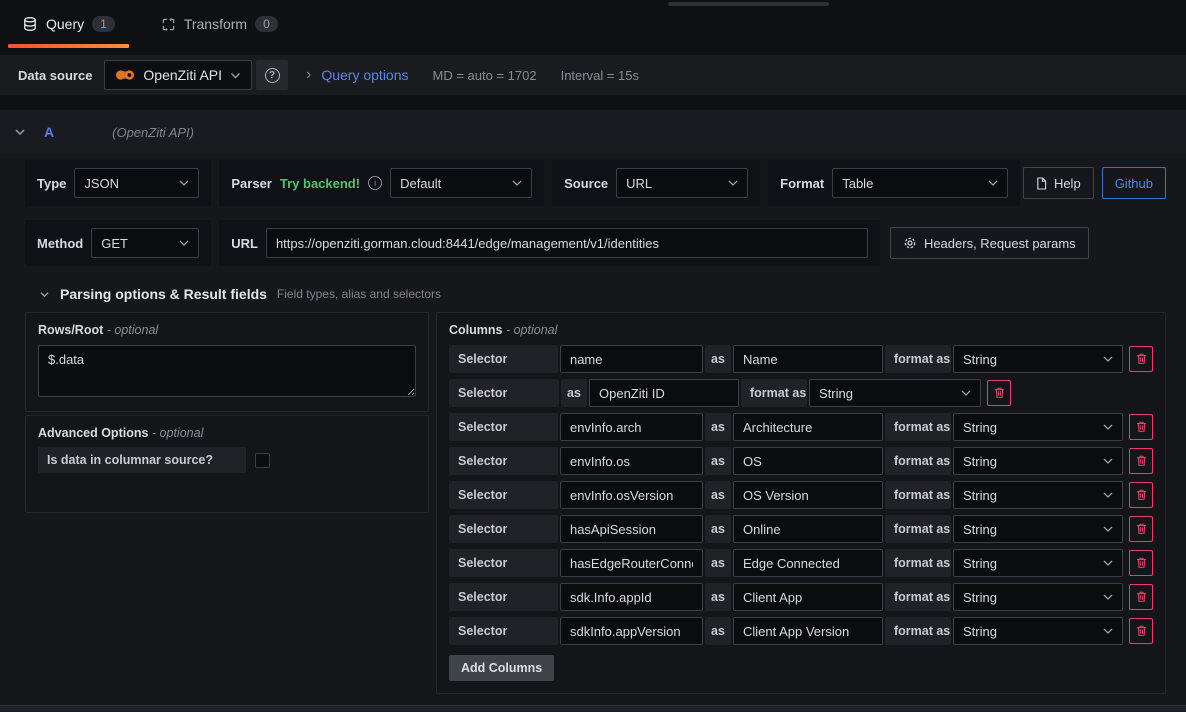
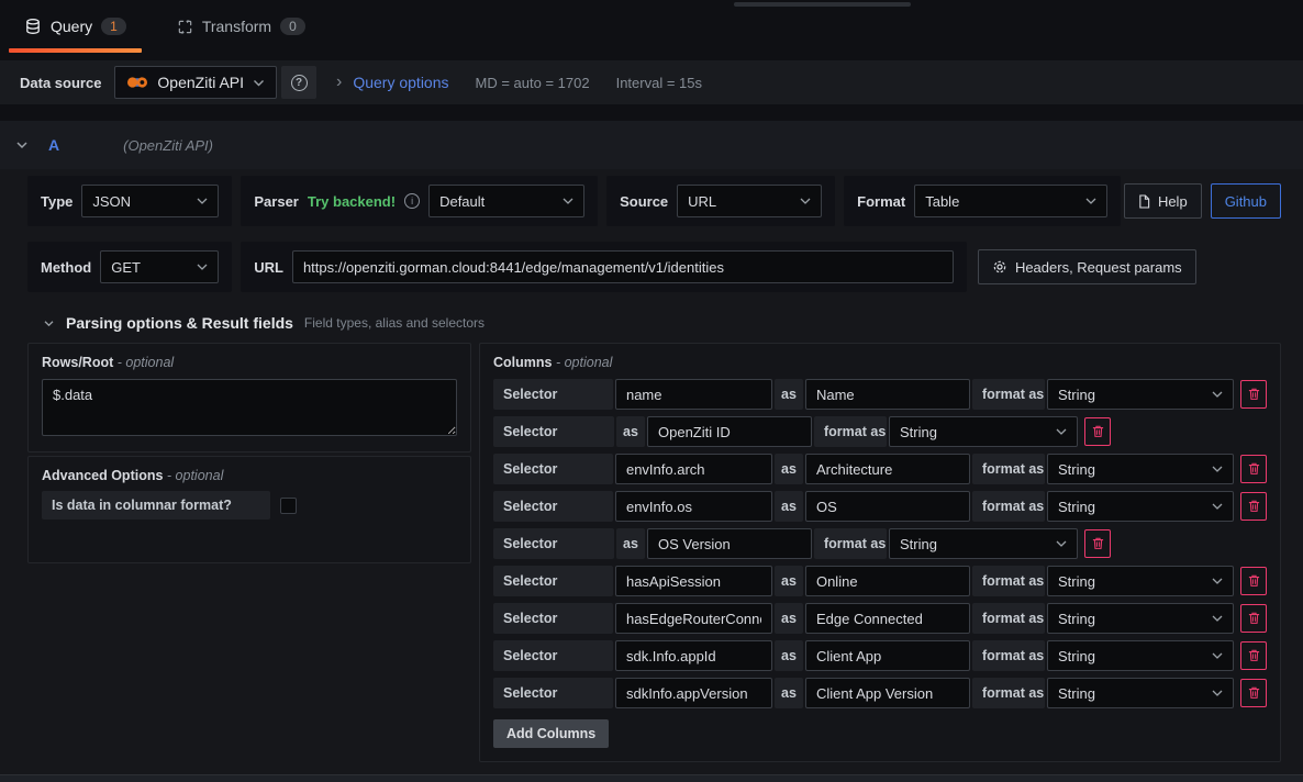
  Query
  1
  Transform
  0
  Data source
  OpenZiti API
  ?
  ›
  Query options
  MD = auto = 1702
  Interval = 15s
  A
  (OpenZiti API)
  Type
  JSON
  Parser
  Try backend!
  i
  Default
  Source
  URL
  Format
  Table
  Help
  Github
  Method
  GET
  URL
  https://openziti.gorman.cloud:8441/edge/management/v1/identities
  Headers, Request params
  Parsing options & Result fields
  Field types, alias and selectors
  Rows/Root - optional
  $.data
  Advanced Options - optional
- Is data in columnar source?
+ Is data in columnar format?
  Columns - optional
  Selector
  name
  as
  Name
  format as
  String
  Selector
  as
  OpenZiti ID
  format as
  String
  Selector
  envInfo.arch
  as
  Architecture
  format as
  String
  Selector
  envInfo.os
  as
  OS
  format as
  String
  Selector
- envInfo.osVersion
  as
  OS Version
  format as
  String
  Selector
  hasApiSession
  as
  Online
  format as
  String
  Selector
  hasEdgeRouterConn
  as
  Edge Connected
  format as
  String
  Selector
  sdk.Info.appId
  as
  Client App
  format as
  String
  Selector
  sdkInfo.appVersion
  as
  Client App Version
  format as
  String
  Add Columns
